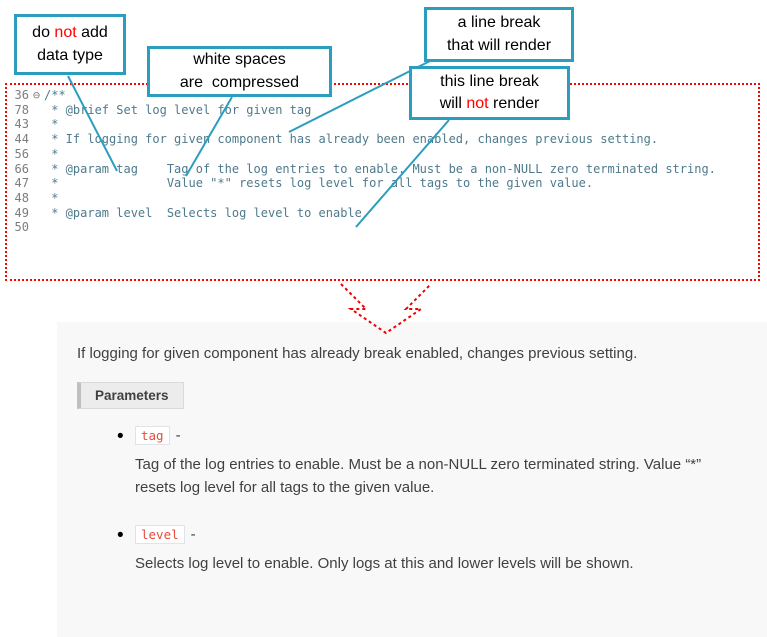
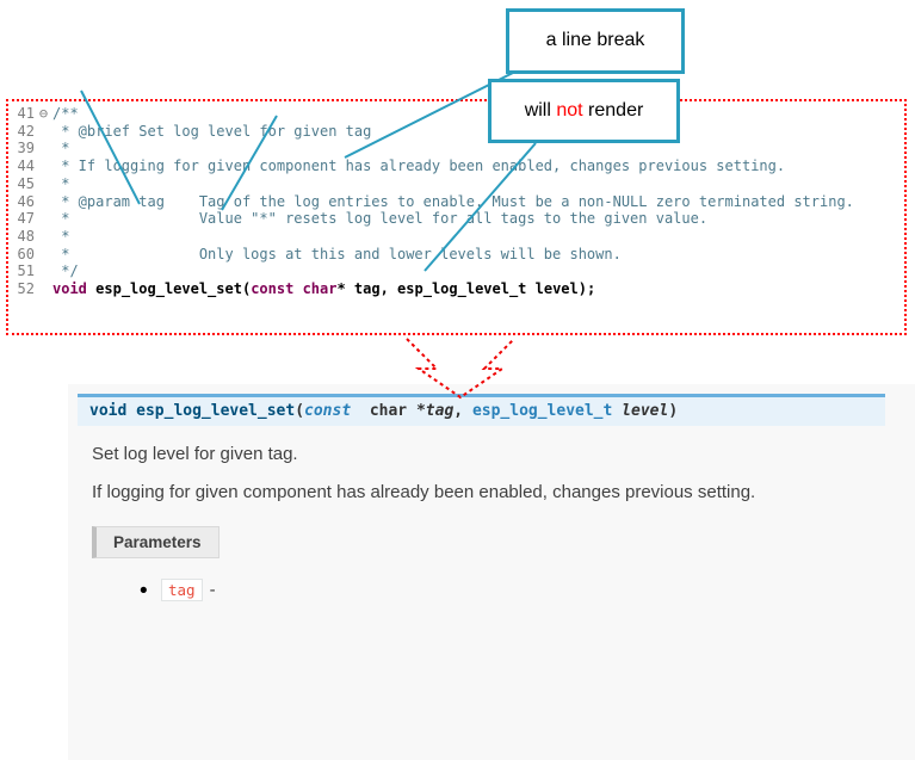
- do not add
- data type
- white spaces
- are compressed
  a line break
- that will render
- this line break
  will not render
- 36
+ 41
  ⊖
  /**
- 78
+ 42
  * @brief Set log level for given tag
- 43
+ 39
  *
  44
  * If logging for give component has already been enabled, changes previous setting.
- 56
+ 45
  *
- 66
+ 46
  * @param tag Tag of the log entries to enable. Must be a non-NULL zero terminated string.
  47
  * Value "*" resets log level forll tags to the given value.
  48
  *
- 49
- * @param level Selects log level to enable.
- 50
+ 60
+ * Only logs at this and lower levels will be shown.
+ 51
+ */
+ 52
+ void esp_log_level_set(const char* tag, esp_log_level_t level);
+ void esp_log_level_set(const char *tag, esp_log_level_t level)
+ Set log level for given tag.
- If logging for given component has already break enabled, changes previous setting.
+ If logging for given component has already been enabled, changes previous setting.
  Parameters
  tag -
- Tag of the log entries to enable. Must be a non-NULL zero terminated string. Value “*” resets log level for all tags to the given value.
- level -
- Selects log level to enable. Only logs at this and lower levels will be shown.
